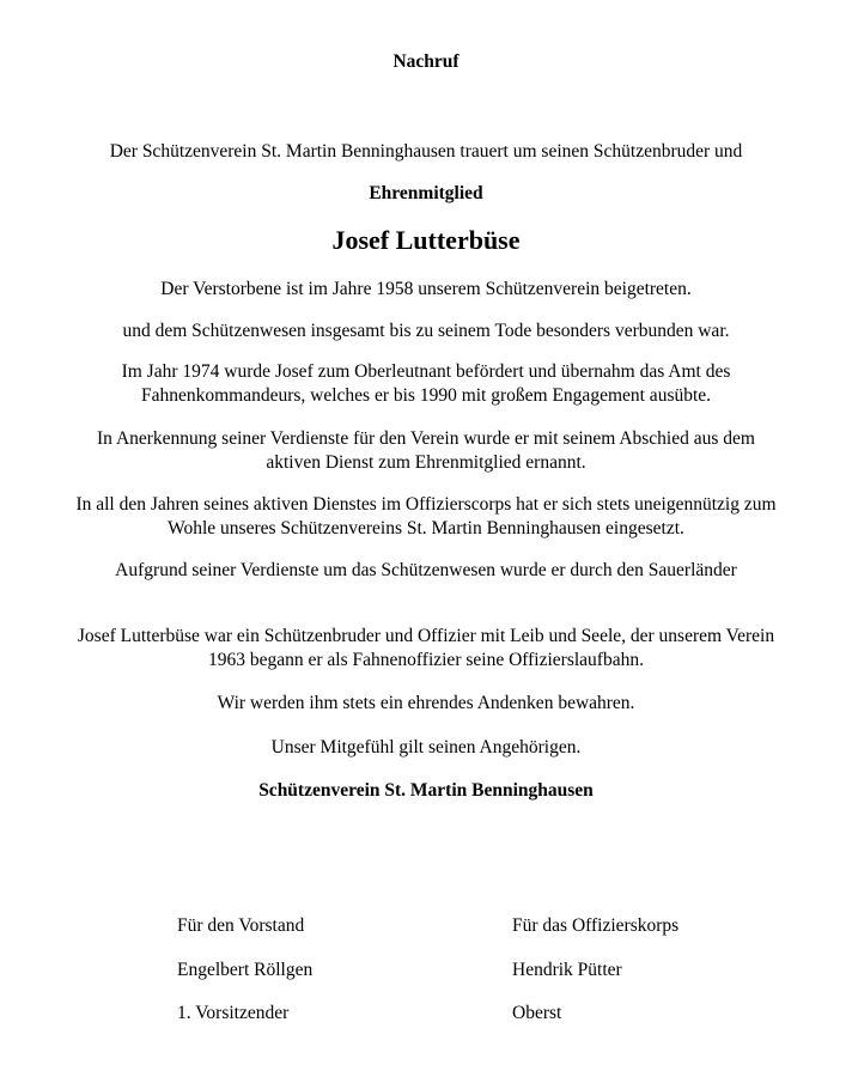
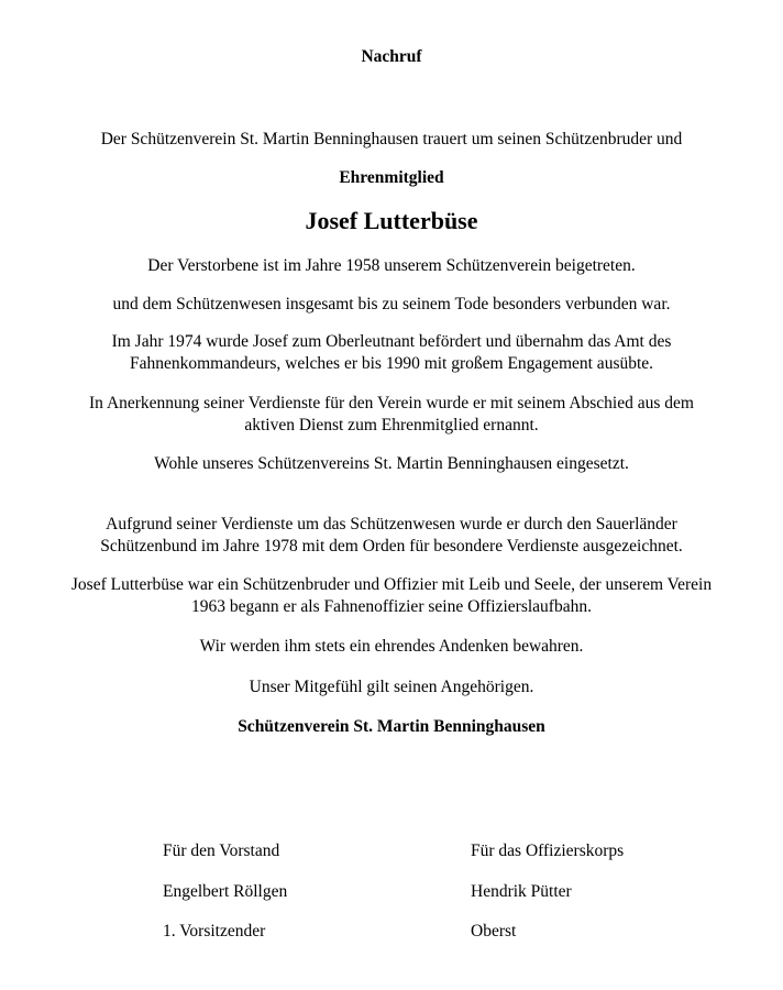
  Nachruf
  Der Schützenverein St. Martin Benninghausen trauert um seinen Schützenbruder und
  Ehrenmitglied
  Josef Lutterbüse
  Der Verstorbene ist im Jahre 1958 unserem Schützenverein beigetreten.
  und dem Schützenwesen insgesamt bis zu seinem Tode besonders verbunden war.
  Im Jahr 1974 wurde Josef zum Oberleutnant befördert und übernahm das Amt des
  Fahnenkommandeurs, welches er bis 1990 mit großem Engagement ausübte.
  In Anerkennung seiner Verdienste für den Verein wurde er mit seinem Abschied aus dem
  aktiven Dienst zum Ehrenmitglied ernannt.
- In all den Jahren seines aktiven Dienstes im Offizierscorps hat er sich stets uneigennützig zum
  Wohle unseres Schützenvereins St. Martin Benninghausen eingesetzt.
  Aufgrund seiner Verdienste um das Schützenwesen wurde er durch den Sauerländer
+ Schützenbund im Jahre 1978 mit dem Orden für besondere Verdienste ausgezeichnet.
  Josef Lutterbüse war ein Schützenbruder und Offizier mit Leib und Seele, der unserem Verein
  1963 begann er als Fahnenoffizier seine Offizierslaufbahn.
  Wir werden ihm stets ein ehrendes Andenken bewahren.
  Unser Mitgefühl gilt seinen Angehörigen.
  Schützenverein St. Martin Benninghausen
  Für den Vorstand
  Engelbert Röllgen
  1. Vorsitzender
  Für das Offizierskorps
  Hendrik Pütter
  Oberst
